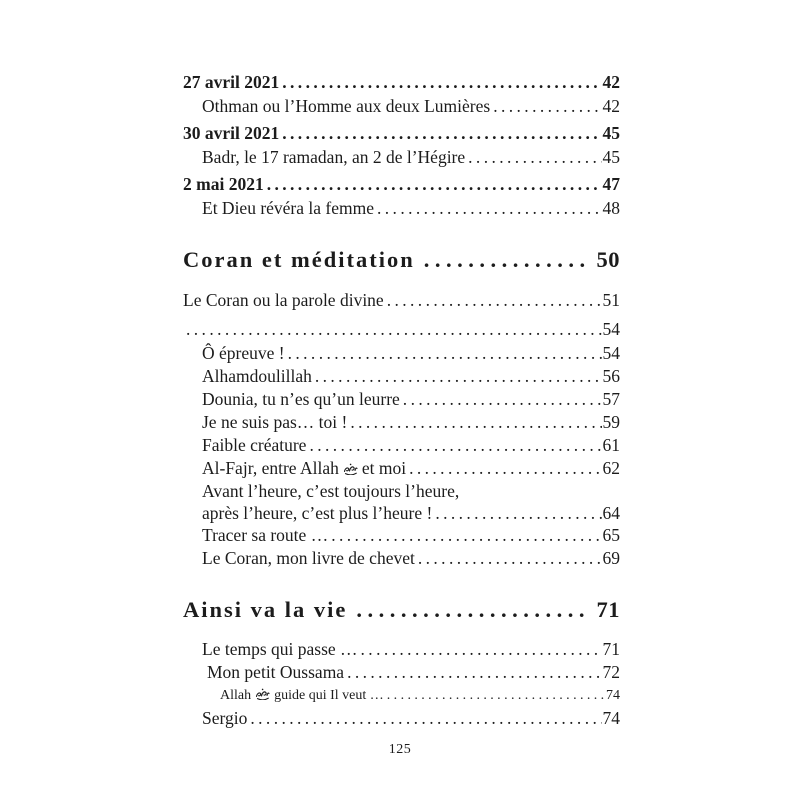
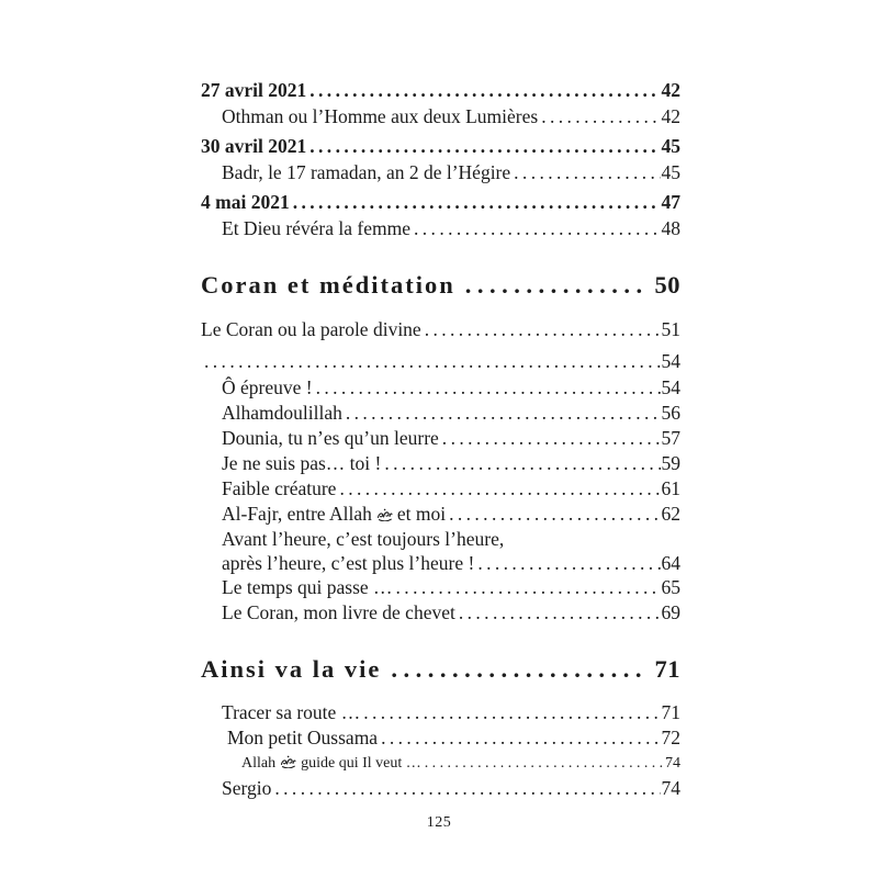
  27 avril 2021
  42
  Othman ou l’Homme aux deux Lumières
  42
  30 avril 2021
  45
  Badr, le 17 ramadan, an 2 de l’Hégire
  45
- 2 mai 2021
+ 4 mai 2021
  47
  Et Dieu révéra la femme
  48
  Coran et méditation
  50
  Le Coran ou la parole divine
  51
  54
  Ô épreuve !
  54
  Alhamdoulillah
  56
  Dounia, tu n’es qu’un leurre
  57
  Je ne suis pas… toi !
  59
  Faible créature
  61
  Al-Fajr, entre Allah
  et moi
  62
  Avant l’heure, c’est toujours l’heure,
  après l’heure, c’est plus l’heure !
  64
- Tracer sa route …
+ Le temps qui passe …
  65
  Le Coran, mon livre de chevet
  69
  Ainsi va la vie
  71
- Le temps qui passe …
+ Tracer sa route …
  71
  Mon petit Oussama
  72
  Allah
  guide qui Il veut …
  74
  Sergio
  74
  125
